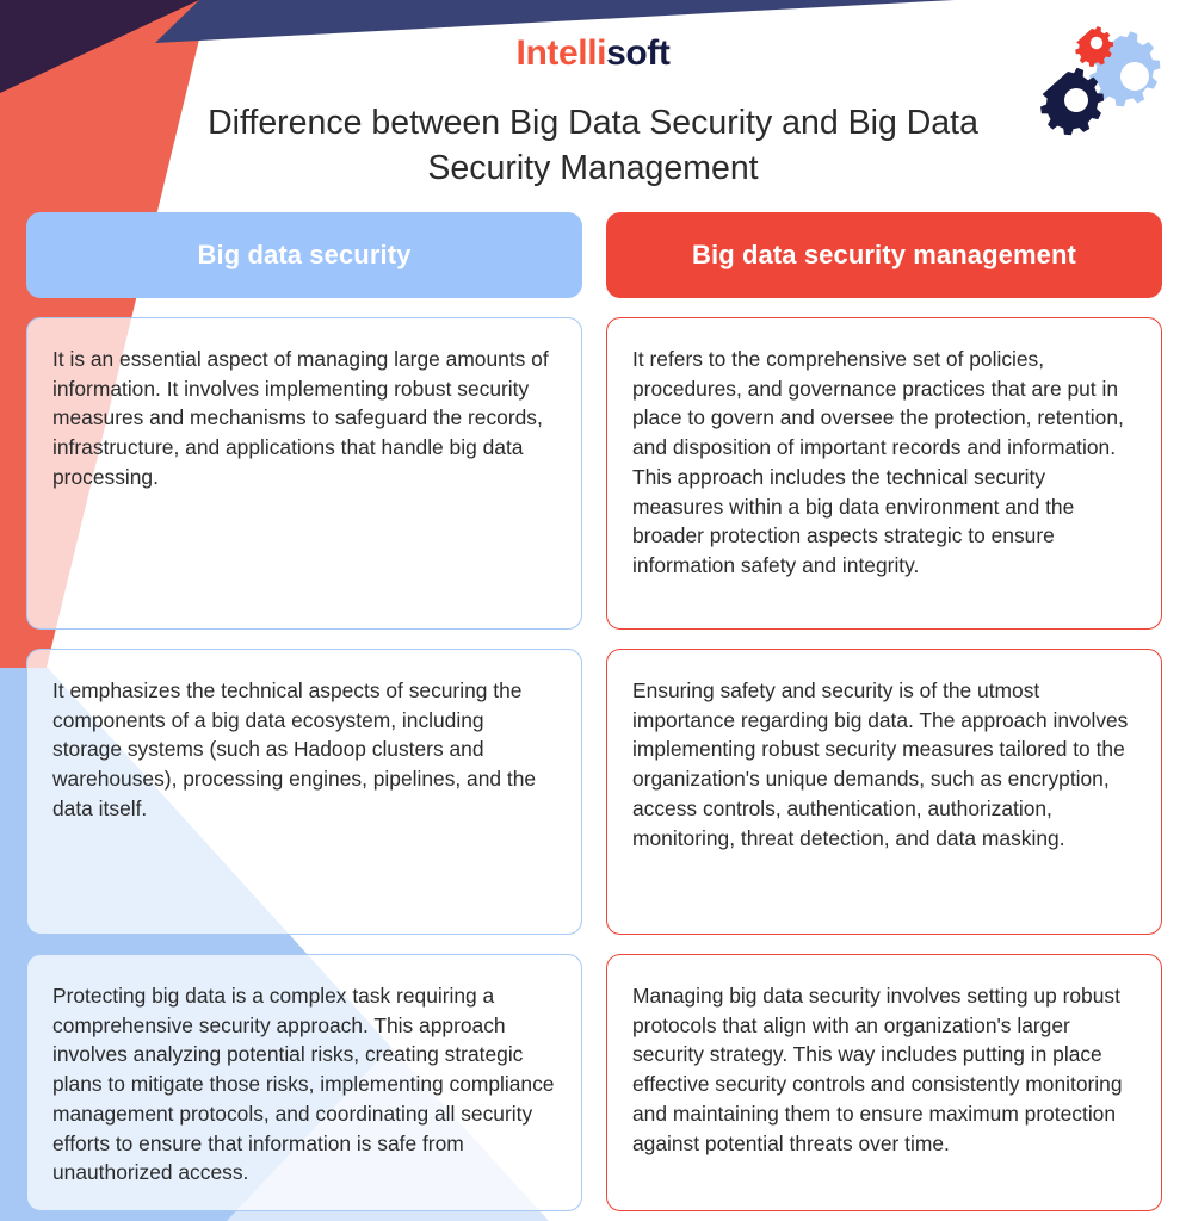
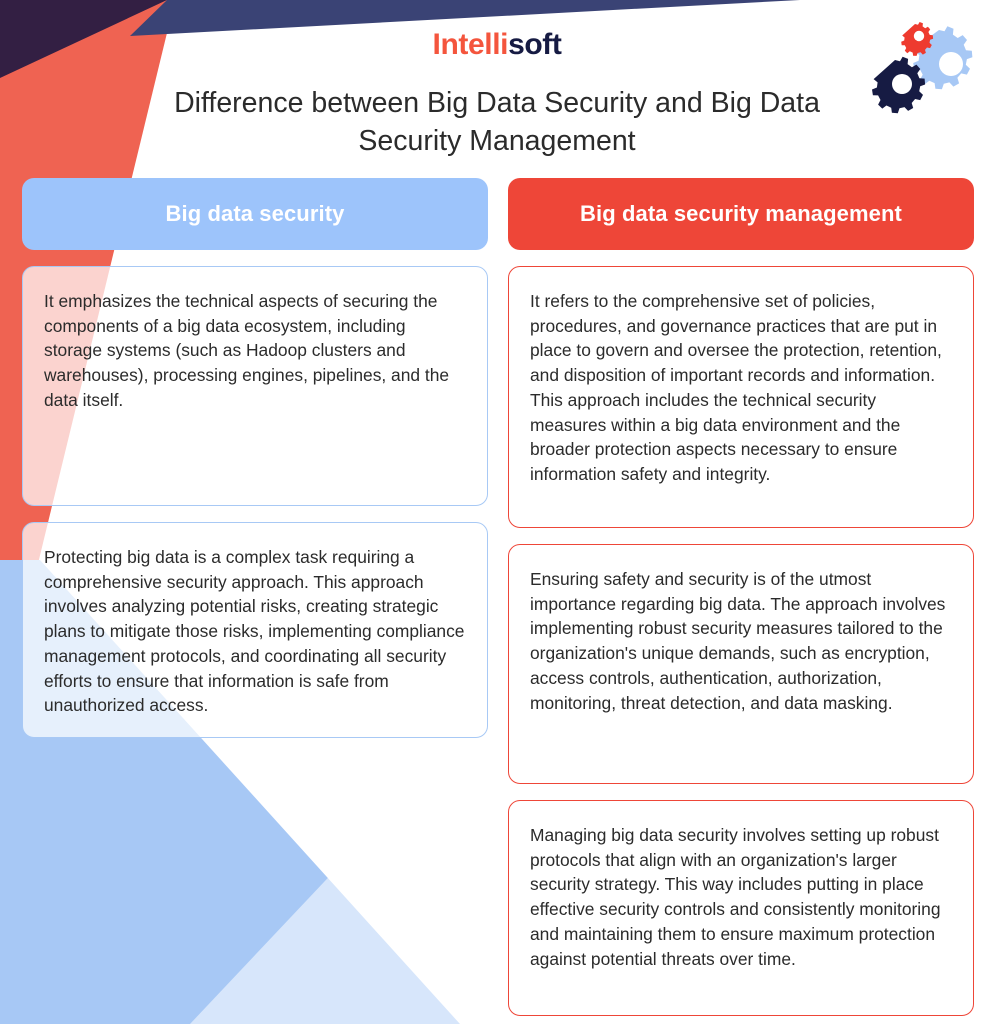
  Intellisoft
  Difference between Big Data Security and Big Data Security Management
  Big data security
- It is an essential aspect of managing large amounts of information. It involves implementing robust security measures and mechanisms to safeguard the records, infrastructure, and applications that handle big data processing.
  It emphasizes the technical aspects of securing the components of a big data ecosystem, including storage systems (such as Hadoop clusters and warehouses), processing engines, pipelines, and the data itself.
  Protecting big data is a complex task requiring a comprehensive security approach. This approach involves analyzing potential risks, creating strategic plans to mitigate those risks, implementing compliance management protocols, and coordinating all security efforts to ensure that information is safe from unauthorized access.
  Big data security management
- It refers to the comprehensive set of policies, procedures, and governance practices that are put in place to govern and oversee the protection, retention, and disposition of important records and information. This approach includes the technical security measures within a big data environment and the broader protection aspects strategic to ensure information safety and integrity.
+ It refers to the comprehensive set of policies, procedures, and governance practices that are put in place to govern and oversee the protection, retention, and disposition of important records and information. This approach includes the technical security measures within a big data environment and the broader protection aspects necessary to ensure information safety and integrity.
  Ensuring safety and security is of the utmost importance regarding big data. The approach involves implementing robust security measures tailored to the organization's unique demands, such as encryption, access controls, authentication, authorization, monitoring, threat detection, and data masking.
  Managing big data security involves setting up robust protocols that align with an organization's larger security strategy. This way includes putting in place effective security controls and consistently monitoring and maintaining them to ensure maximum protection against potential threats over time.
